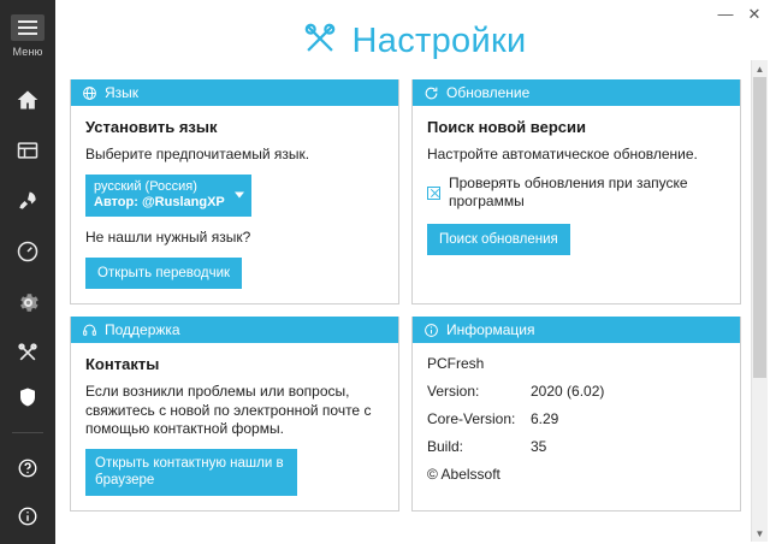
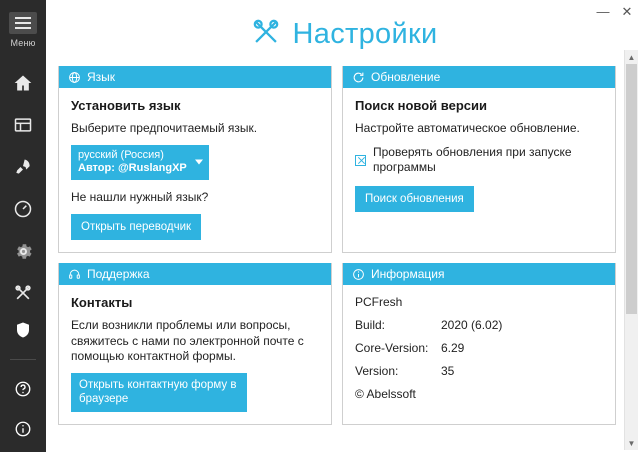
  Меню
  —
  ✕
  Настройки
  Язык
  Установить язык
  Выберите предпочитаемый язык.
  русский (Россия)
  Автор: @RuslangXP
  Не нашли нужный язык?
  Открыть переводчик
  Обновление
  Поиск новой версии
  Настройте автоматическое обновление.
  Проверять обновления при запуске программы
  Поиск обновления
  Поддержка
  Контакты
- Если возникли проблемы или вопросы, свяжитесь с новой по электронной почте с помощью контактной формы.
+ Если возникли проблемы или вопросы, свяжитесь с нами по электронной почте с помощью контактной формы.
- Открыть контактную нашли в браузере
+ Открыть контактную форму в браузере
  Информация
  PCFresh
- Version:
+ Build:
  2020 (6.02)
  Core-Version:
  6.29
- Build:
+ Version:
  35
  © Abelssoft
  ▲
  ▼
